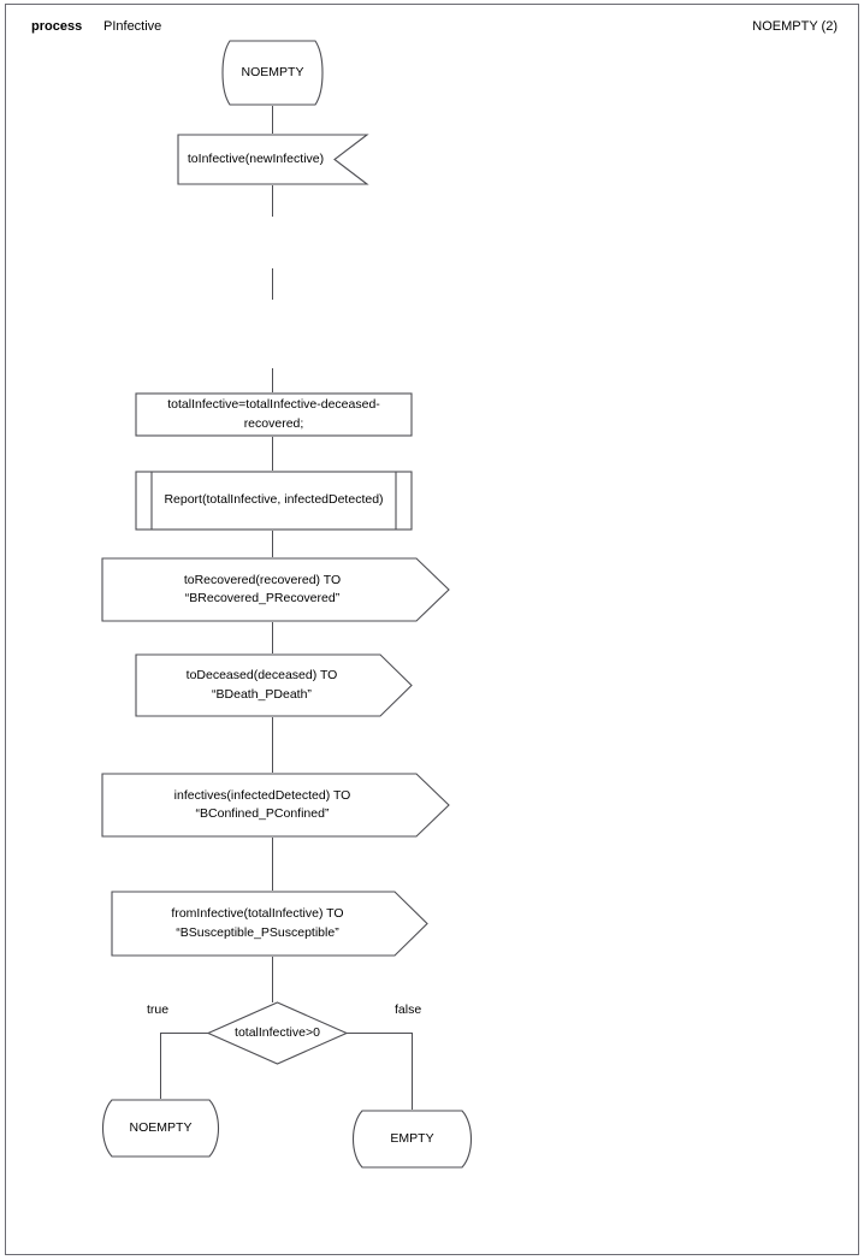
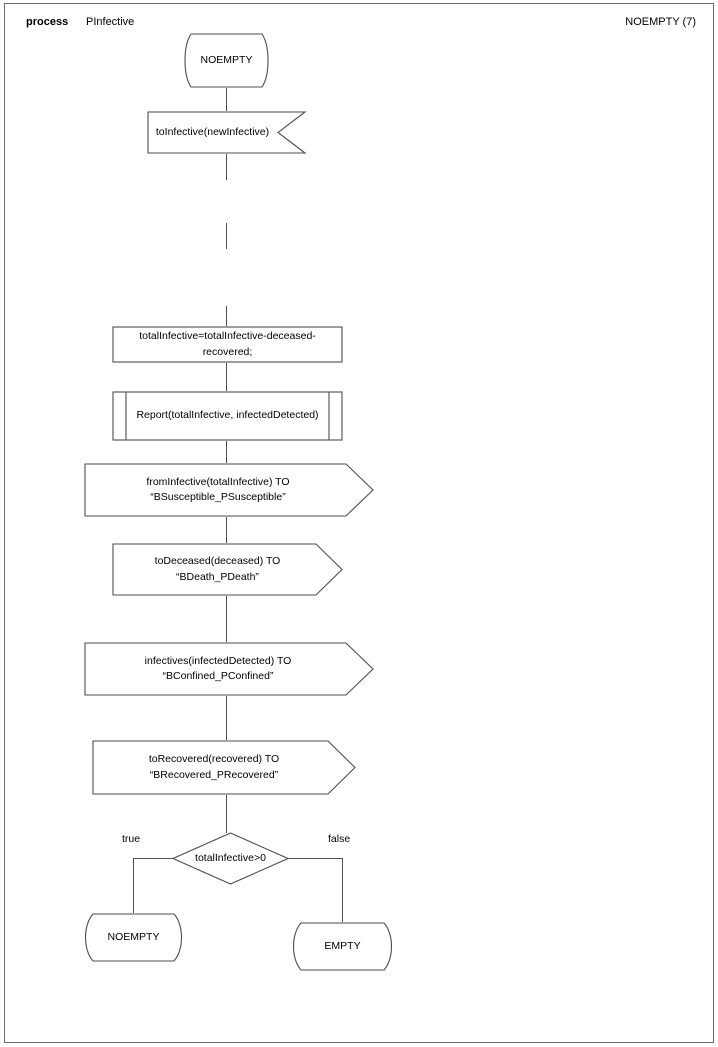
  process
  PInfective
- NOEMPTY (2)
+ NOEMPTY (7)
  true
  false
  NOEMPTY
  toInfective(newInfective)
  totalInfective=totalInfective-deceased-recovered;
  Report(totalInfective, infectedDetected)
- toRecovered(recovered) TO “BRecovered_PRecovered”
+ fromInfective(totalInfective) TO “BSusceptible_PSusceptible”
  toDeceased(deceased) TO “BDeath_PDeath”
  infectives(infectedDetected) TO “BConfined_PConfined”
- fromInfective(totalInfective) TO “BSusceptible_PSusceptible”
+ toRecovered(recovered) TO “BRecovered_PRecovered”
  totalInfective>0
  NOEMPTY
  EMPTY
